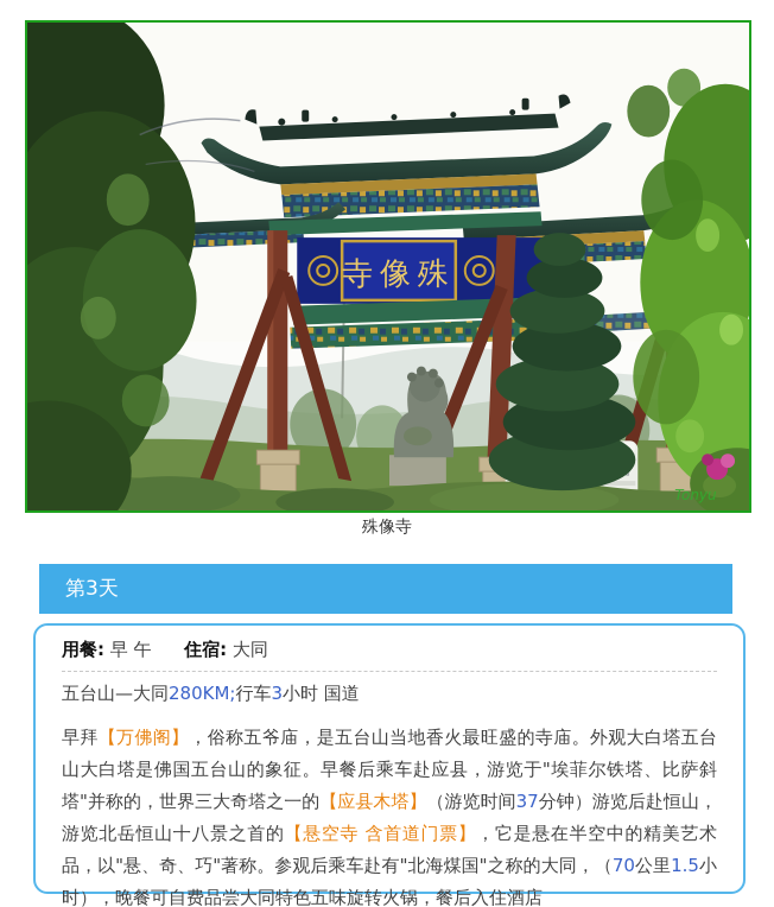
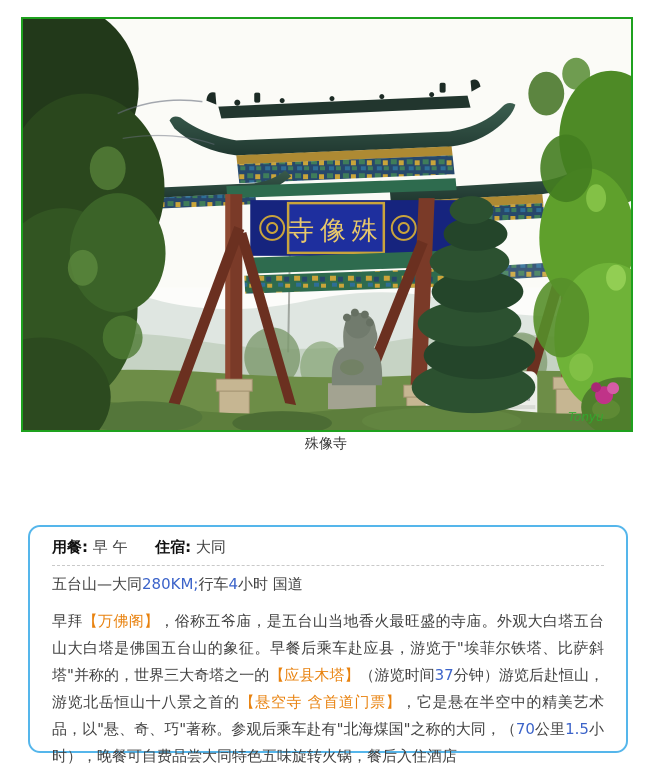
  寺像殊
  Tonyu
  殊像寺
- 第3天
  用餐: 早 午 住宿: 大同
- 五台山—大同280KM;行车3小时 国道
+ 五台山—大同280KM;行车4小时 国道
  早拜【万佛阁】，俗称五爷庙，是五台山当地香火最旺盛的寺庙。外观大白塔五台山大白塔是佛国五台山的象征。早餐后乘车赴应县，游览于"埃菲尔铁塔、比萨斜塔"并称的，世界三大奇塔之一的【应县木塔】（游览时间37分钟）游览后赴恒山，游览北岳恒山十八景之首的【悬空寺 含首道门票】，它是悬在半空中的精美艺术品，以"悬、奇、巧"著称。参观后乘车赴有"北海煤国"之称的大同，（70公里1.5小时），晚餐可自费品尝大同特色五味旋转火锅，餐后入住酒店
